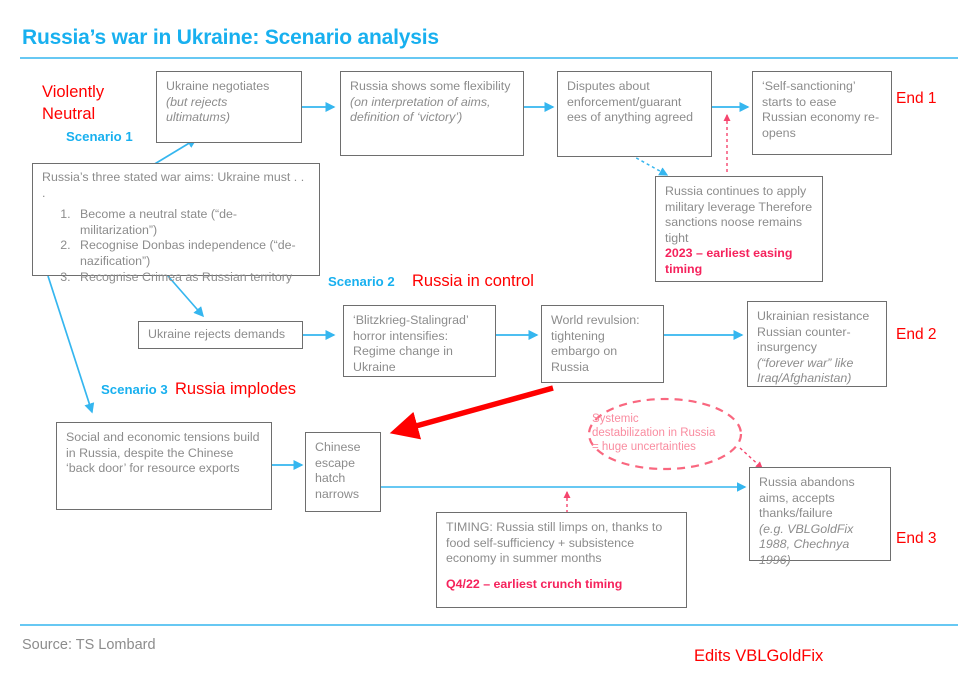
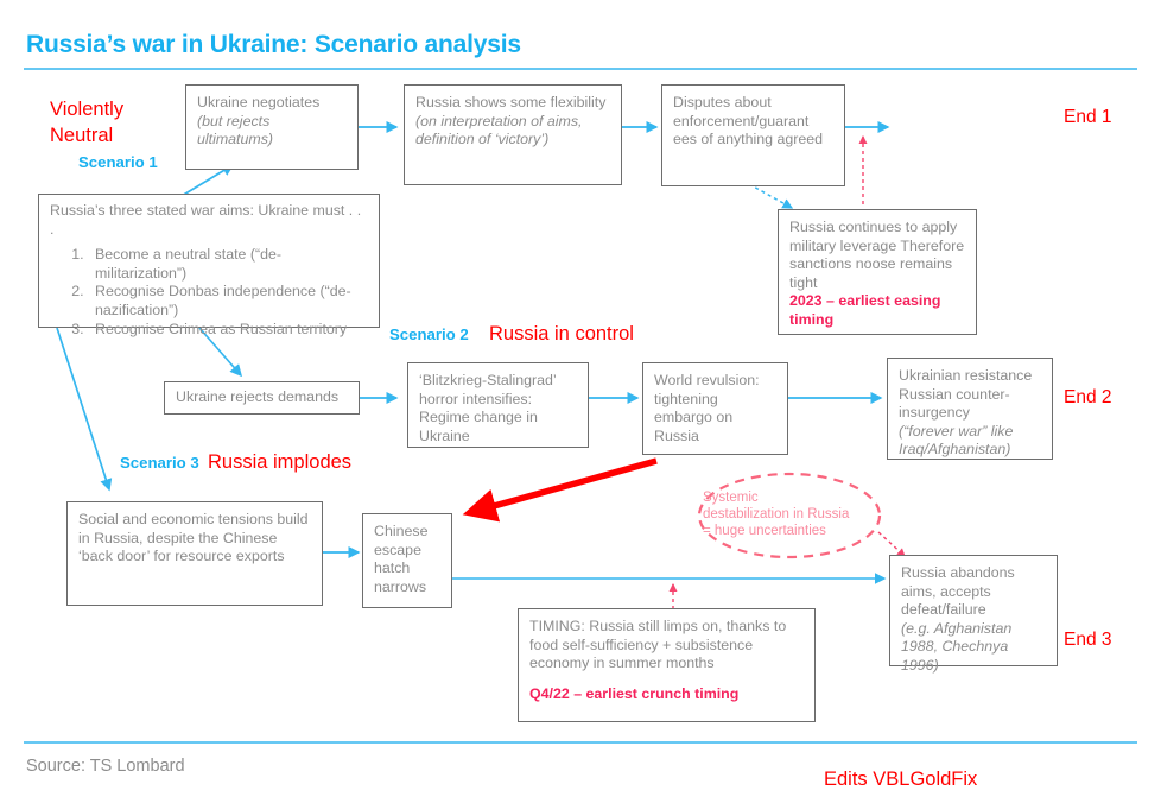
  Russia’s war in Ukraine: Scenario analysis
  Violently
  Neutral
  Scenario 1
  Scenario 2
  Russia in control
  Scenario 3
  Russia implodes
  End 1
  End 2
  End 3
  Ukraine negotiates
  (but rejects ultimatums)
  Russia shows some flexibility
  (on interpretation of aims, definition of ‘victory’)
  Disputes about enforcement/guarant ees of anything agreed
- ‘Self-sanctioning’ starts to ease Russian economy re-opens
  Russia’s three stated war aims: Ukraine must . . .
  Become a neutral state (“de-militarization”)
  Recognise Donbas independence (“de-nazification”)
  Recognise Crimea as Russian territory
  Russia continues to apply military leverage Therefore sanctions noose remains tight
  2023 – earliest easing timing
  Ukraine rejects demands
  ‘Blitzkrieg-Stalingrad’ horror intensifies: Regime change in Ukraine
  World revulsion: tightening embargo on Russia
  Ukrainian resistance Russian counter-insurgency
  (“forever war” like Iraq/Afghanistan)
  Social and economic tensions build in Russia, despite the Chinese ‘back door’ for resource exports
  Chinese escape hatch narrows
  TIMING: Russia still limps on, thanks to food self-sufficiency + subsistence economy in summer months
  Q4/22 – earliest crunch timing
- Russia abandons aims, accepts thanks/failure
+ Russia abandons aims, accepts defeat/failure
- (e.g. VBLGoldFix 1988, Chechnya 1996)
+ (e.g. Afghanistan 1988, Chechnya 1996)
  Systemic
  destabilization in Russia
  = huge uncertainties
  Source: TS Lombard
  Edits VBLGoldFix
